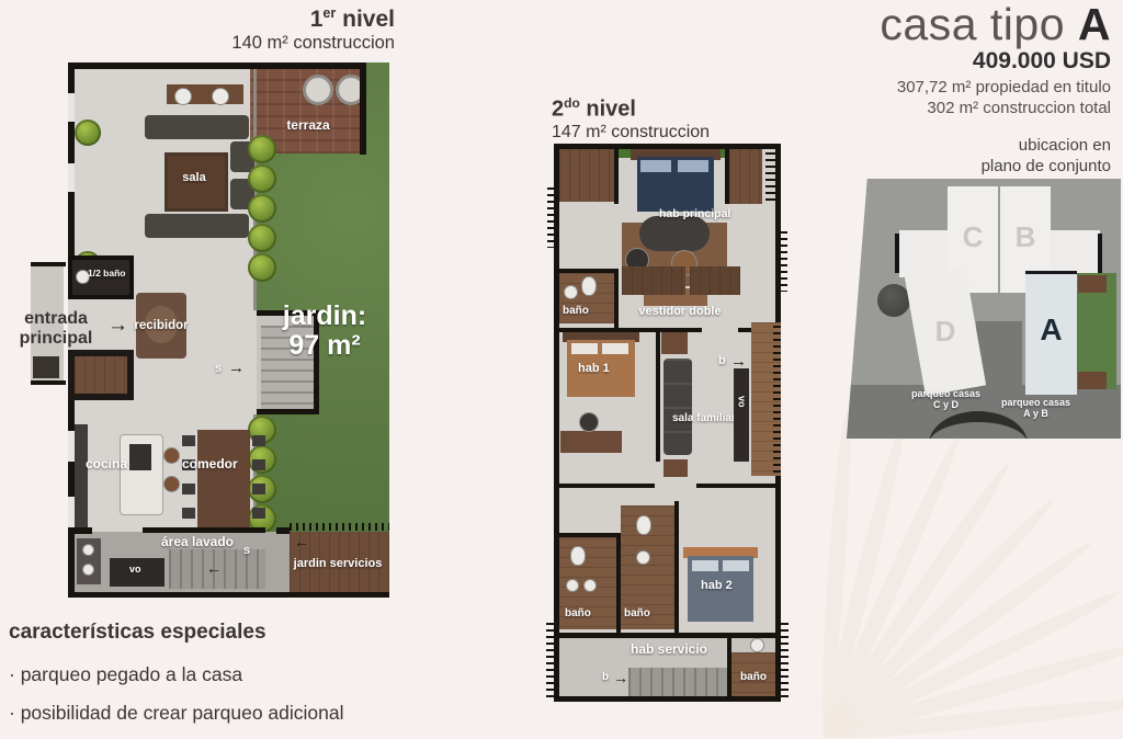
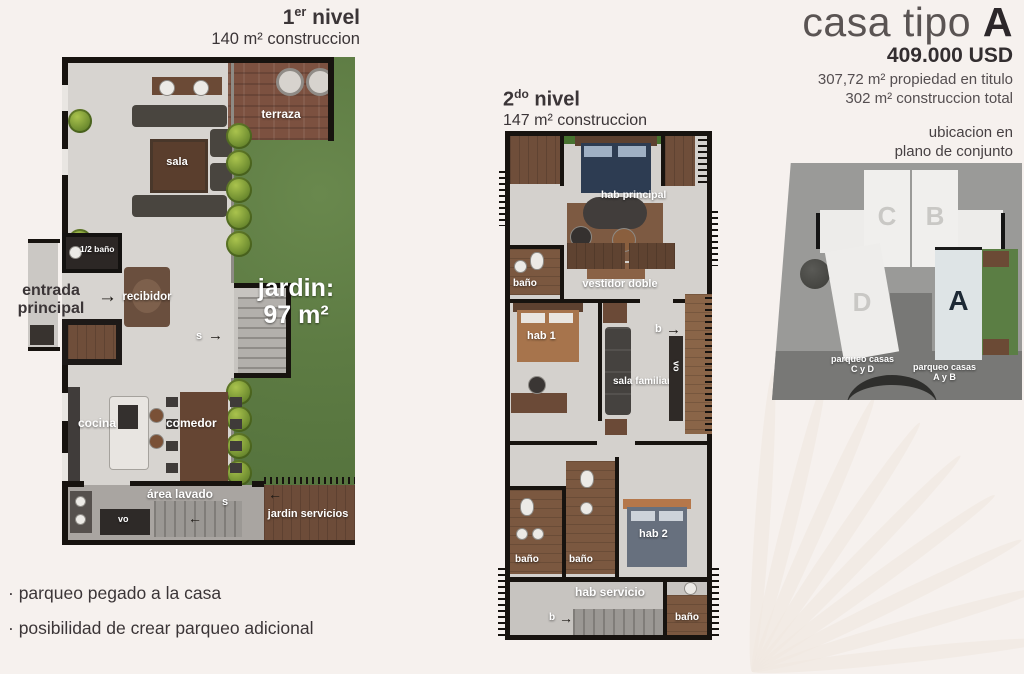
  1er nivel
  140 m² construccion
  terraza
  sala
  1/2 baño
  recibidor
  s
  →
  jardin:
  97 m²
  cocina
  comedor
  vo
  área lavado
  s
  ←
  ←
  jardin servicios
  entrada
  principal
  →
  2do nivel
  147 m² construccion
  hab principal
  baño
  vestidor doble
  hab 1
  sala familia
  b
  →
  baño
  baño
  hab 2
  hab servicio
  b
  →
  baño
  casa tipo A
  409.000 USD
  307,72 m² propiedad en titulo
  302 m² construccion total
  ubicacion en
  plano de conjunto
  C
  B
  D
  A
  parqueo casas
  C y D
  parqueo casas
  A y B
- características especiales
  · parqueo pegado a la casa
  · posibilidad de crear parqueo adicional
